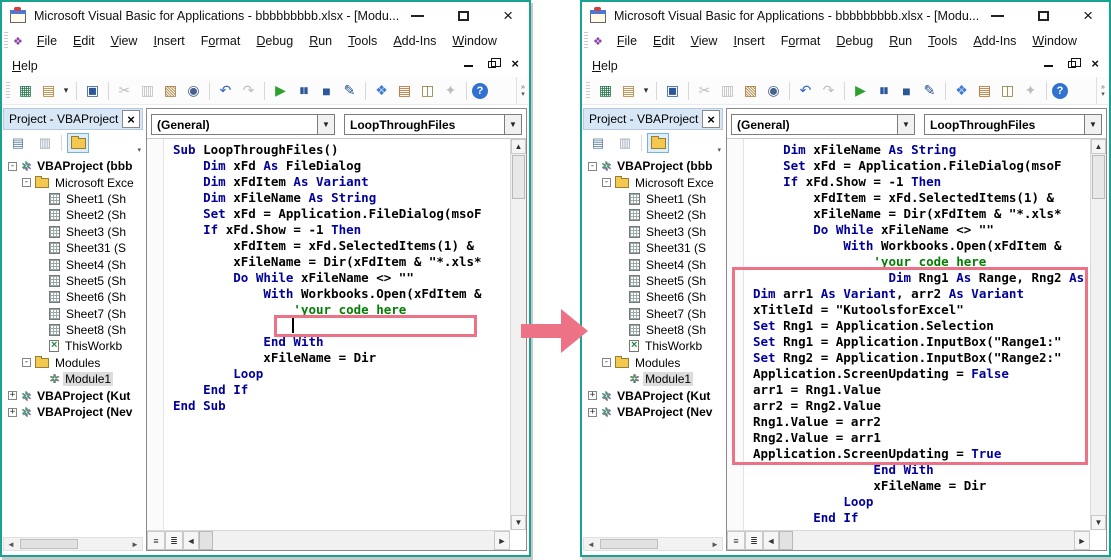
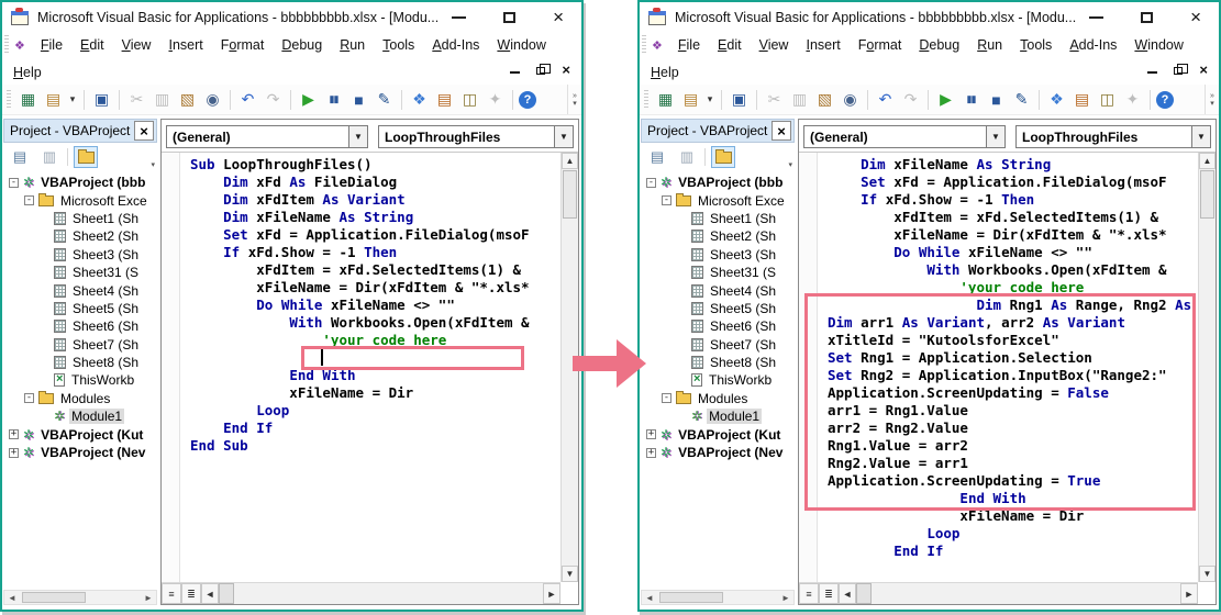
  Microsoft Visual Basic for Applications - bbbbbbbbb.xlsx - [Modu...
  ×
  ❖
  File
  Edit
  View
  Insert
  Format
  Debug
  Run
  Tools
  Add-Ins
  Window
  Help
  ×
  ▦
  ▤
  ▾
  ▣
  ✂
  ▥
  ▧
  ◉
  ↶
  ↷
  ▶
  ▮▮
  ■
  ✎
  ❖
  ▤
  ◫
  ✦
  ?
  Project - VBAProject
  ×
  ▤
  ▥
  -
  VBAProject (bbb
  -
  Microsoft Exce
  Sheet1 (Sh
  Sheet2 (Sh
  Sheet3 (Sh
  Sheet31 (S
  Sheet4 (Sh
  Sheet5 (Sh
  Sheet6 (Sh
  Sheet7 (Sh
  Sheet8 (Sh
  ThisWorkb
  -
  Modules
  Module1
  +
  VBAProject (Kut
  +
  VBAProject (Nev
  ◄
  ►
  (General)
  ▼
  LoopThroughFiles
  ▼
  Sub LoopThroughFiles()
  Dim xFd As FileDialog
  Dim xFdItem As Variant
  Dim xFileName As String
  Set xFd = Application.FileDialog(msoF
  If xFd.Show = -1 Then
  xFdItem = xFd.SelectedItems(1) &
  xFileName = Dir(xFdItem & "*.xls*
  Do While xFileName <> ""
  With Workbooks.Open(xFdItem &
  'your code here
  End With
  xFileName = Dir
  Loop
  End If
  End Sub
  ▲
  ▼
  ≡
  ≣
  ◄
  ►
  Microsoft Visual Basic for Applications - bbbbbbbbb.xlsx - [Modu...
  ×
  ❖
  File
  Edit
  View
  Insert
  Format
  Debug
  Run
  Tools
  Add-Ins
  Window
  Help
  ×
  ▦
  ▤
  ▾
  ▣
  ✂
  ▥
  ▧
  ◉
  ↶
  ↷
  ▶
  ▮▮
  ■
  ✎
  ❖
  ▤
  ◫
  ✦
  ?
  Project - VBAProject
  ×
  ▤
  ▥
  -
  VBAProject (bbb
  -
  Microsoft Exce
  Sheet1 (Sh
  Sheet2 (Sh
  Sheet3 (Sh
  Sheet31 (S
  Sheet4 (Sh
  Sheet5 (Sh
  Sheet6 (Sh
  Sheet7 (Sh
  Sheet8 (Sh
  ThisWorkb
  -
  Modules
  Module1
  +
  VBAProject (Kut
  +
  VBAProject (Nev
  ◄
  ►
  (General)
  ▼
  LoopThroughFiles
  ▼
  Dim xFileName As String
  Set xFd = Application.FileDialog(msoF
  If xFd.Show = -1 Then
  xFdItem = xFd.SelectedItems(1) &
  xFileName = Dir(xFdItem & "*.xls*
  Do While xFileName <> ""
  With Workbooks.Open(xFdItem &
  'your code here
  Dim Rng1 As Range, Rng2 As
  Dim arr1 As Variant, arr2 As Variant
  xTitleId = "KutoolsforExcel"
  Set Rng1 = Application.Selection
- Set Rng1 = Application.InputBox("Range1:"
  Set Rng2 = Application.InputBox("Range2:"
  Application.ScreenUpdating = False
  arr1 = Rng1.Value
  arr2 = Rng2.Value
  Rng1.Value = arr2
  Rng2.Value = arr1
  Application.ScreenUpdating = True
  End With
  xFileName = Dir
  Loop
  End If
  ▲
  ▼
  ≡
  ≣
  ◄
  ►
